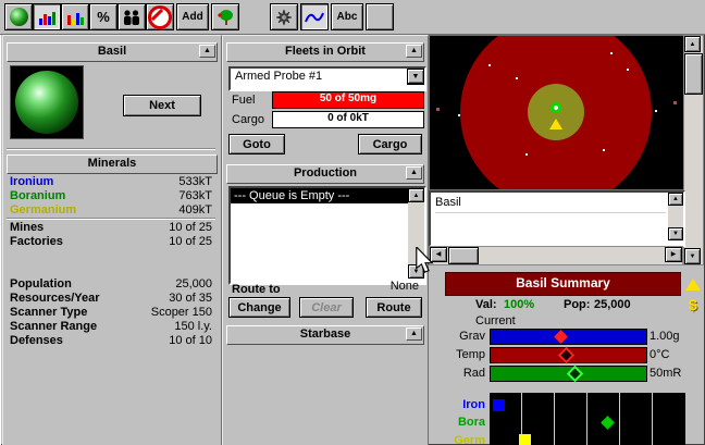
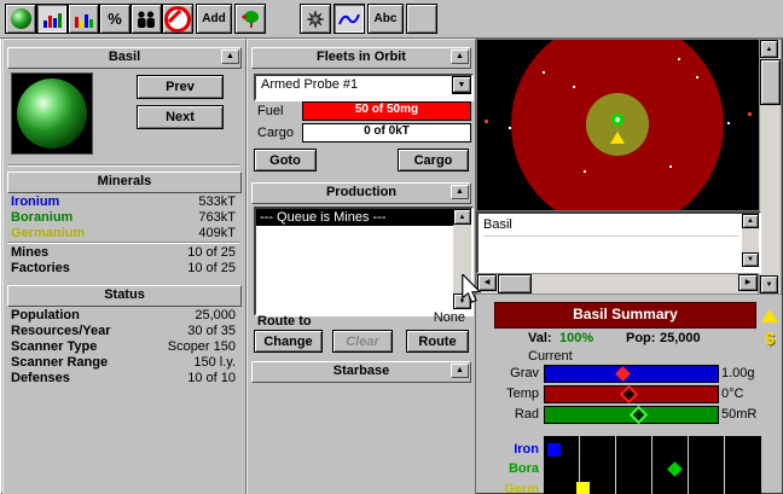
  %
  Add
  Abc
  Basil
+ Prev
  Next
  Minerals
  Ironium
  533kT
  Boranium
  763kT
  Germanium
  409kT
  Mines
  10 of 25
  Factories
  10 of 25
+ Status
  Population
  25,000
  Resources/Year
  30 of 35
  Scanner Type
  Scoper 150
  Scanner Range
  150 l.y.
  Defenses
  10 of 10
  Fleets in Orbit
  Armed Probe #1
  Fuel
  50 of 50mg
  Cargo
  0 of 0kT
  Goto
  Cargo
  Production
- --- Queue is Empty ---
+ --- Queue is Mines ---
  Route to
  None
  Change
  Clear
  Route
  Starbase
  Basil
  Basil Summary
  Val:
  100%
  Pop:
  25,000
  $
  Current
  Grav
  1.00g
  Temp
  0°C
  Rad
  50mR
  Iron
  Bora
  Germ
